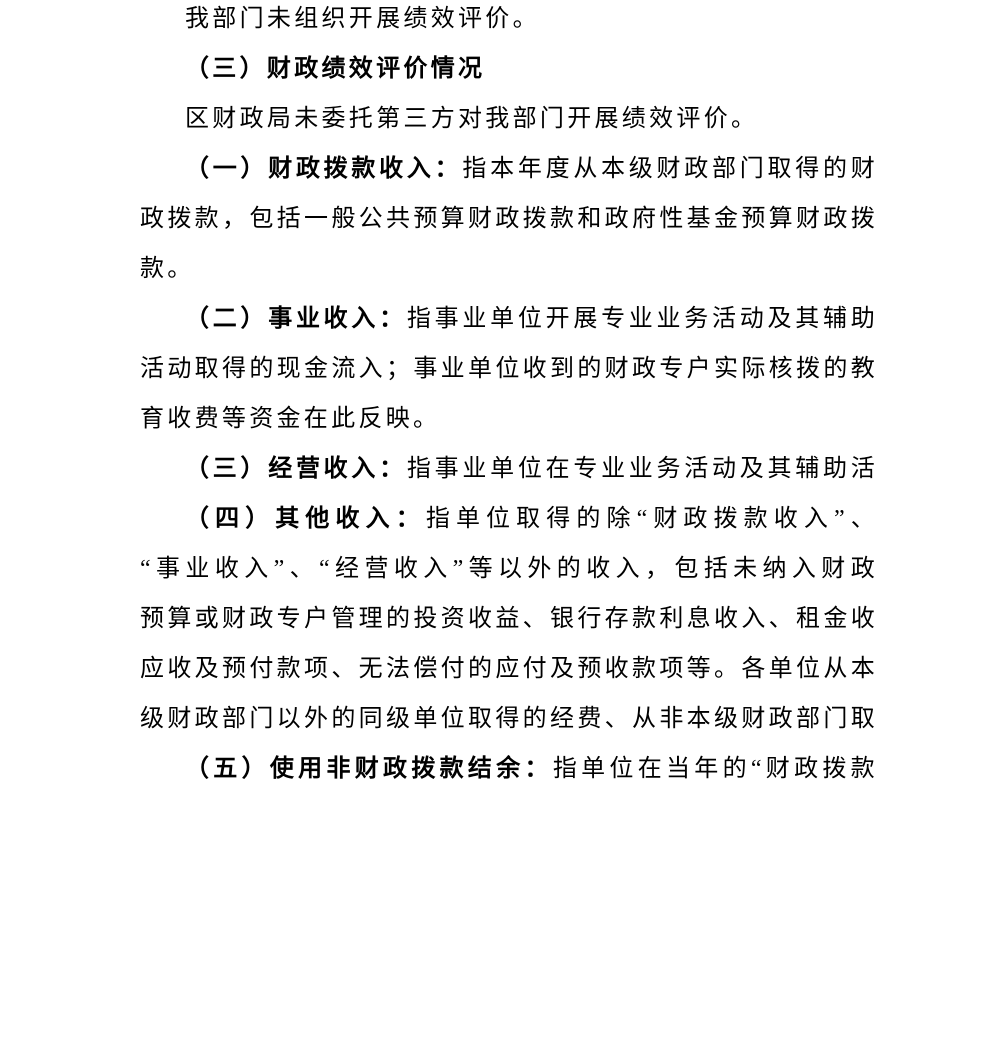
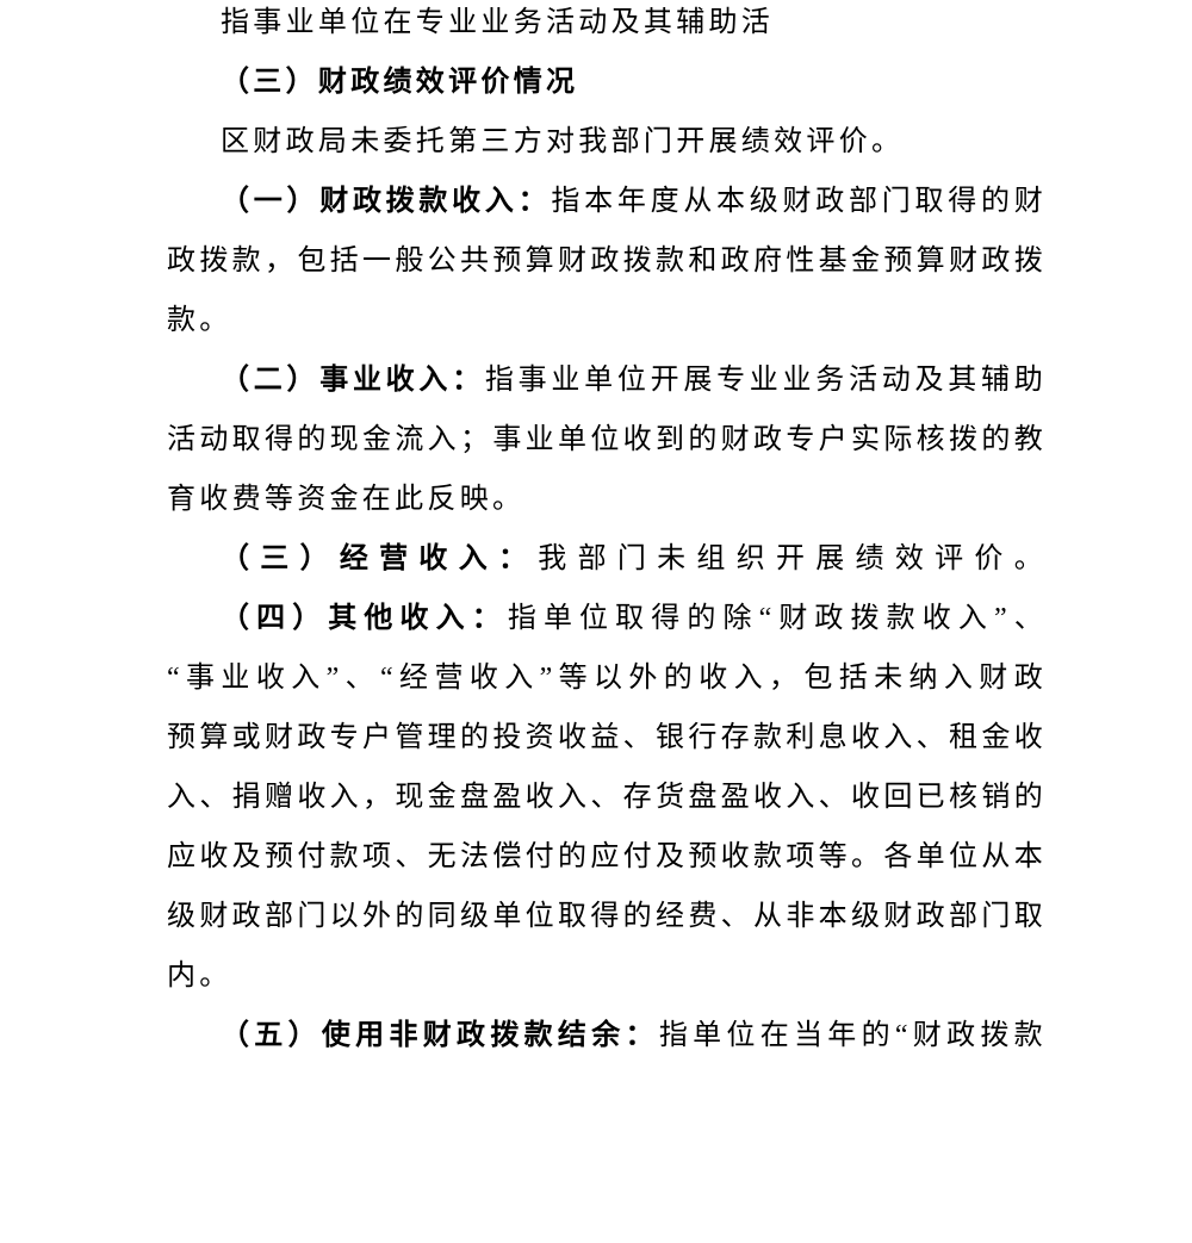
- 我部门未组织开展绩效评价。
+ 指事业单位在专业业务活动及其辅助活
  （三）财政绩效评价情况
  区财政局未委托第三方对我部门开展绩效评价。
  （一）财政拨款收入：指本年度从本级财政部门取得的财
  政拨款，包括一般公共预算财政拨款和政府性基金预算财政拨
  款。
  （二）事业收入：指事业单位开展专业业务活动及其辅助
  活动取得的现金流入；事业单位收到的财政专户实际核拨的教
  育收费等资金在此反映。
- （三）经营收入：指事业单位在专业业务活动及其辅助活
+ （三）经营收入：我部门未组织开展绩效评价。
  （四）其他收入：指单位取得的除“财政拨款收入”、
  “事业收入”、“经营收入”等以外的收入，包括未纳入财政
  预算或财政专户管理的投资收益、银行存款利息收入、租金收
+ 入、捐赠收入，现金盘盈收入、存货盘盈收入、收回已核销的
  应收及预付款项、无法偿付的应付及预收款项等。各单位从本
  级财政部门以外的同级单位取得的经费、从非本级财政部门取
+ 内。
  （五）使用非财政拨款结余：指单位在当年的“财政拨款
